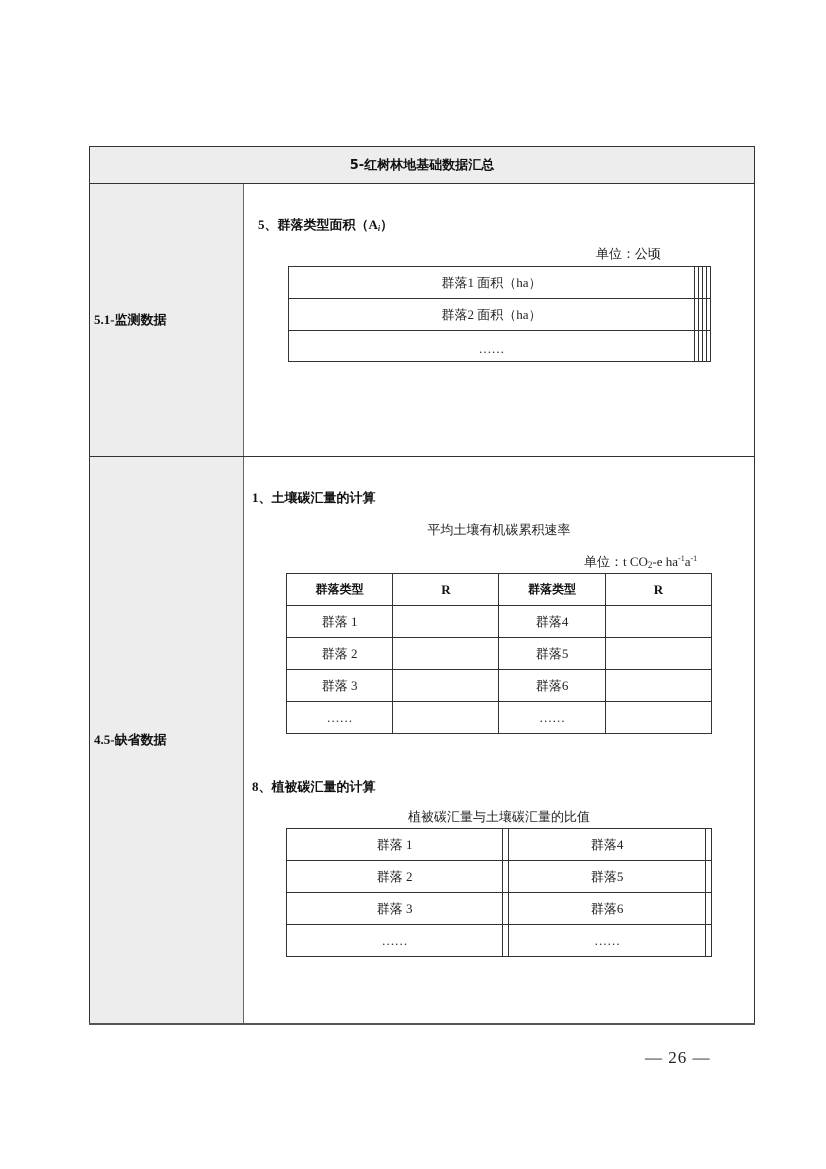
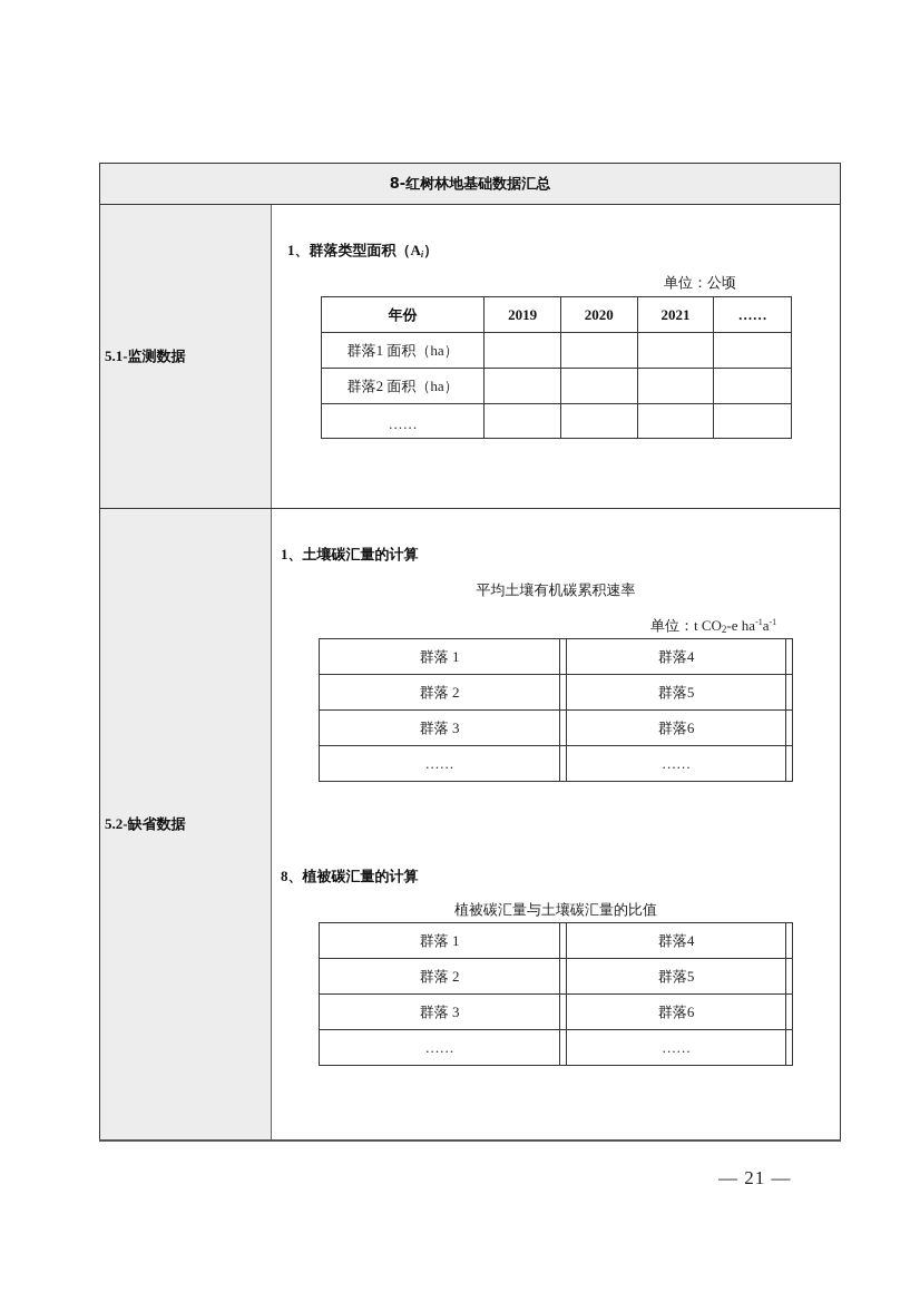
- 5-红树林地基础数据汇总
+ 8-红树林地基础数据汇总
  5.1-监测数据
- 4.5-缺省数据
+ 5.2-缺省数据
- 5、群落类型面积（Ai）
+ 1、群落类型面积（Ai）
  单位：公顷
+ 年份	2019	2020	2021	……
  群落1 面积（ha）
  群落2 面积（ha）
  ……
  1、土壤碳汇量的计算
  平均土壤有机碳累积速率
  单位：t CO2-e ha-1a-1
- 群落类型	R	群落类型	R
  群落 1		群落4
  群落 2		群落5
  群落 3		群落6
  ……		……
  8、植被碳汇量的计算
  植被碳汇量与土壤碳汇量的比值
  群落 1		群落4
  群落 2		群落5
  群落 3		群落6
  ……		……
- — 26 —
+ — 21 —
